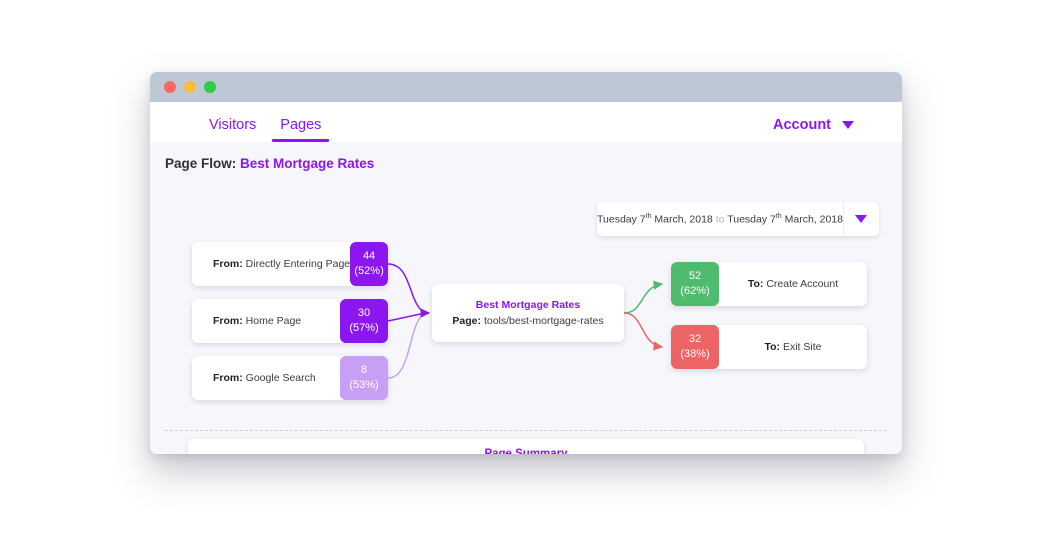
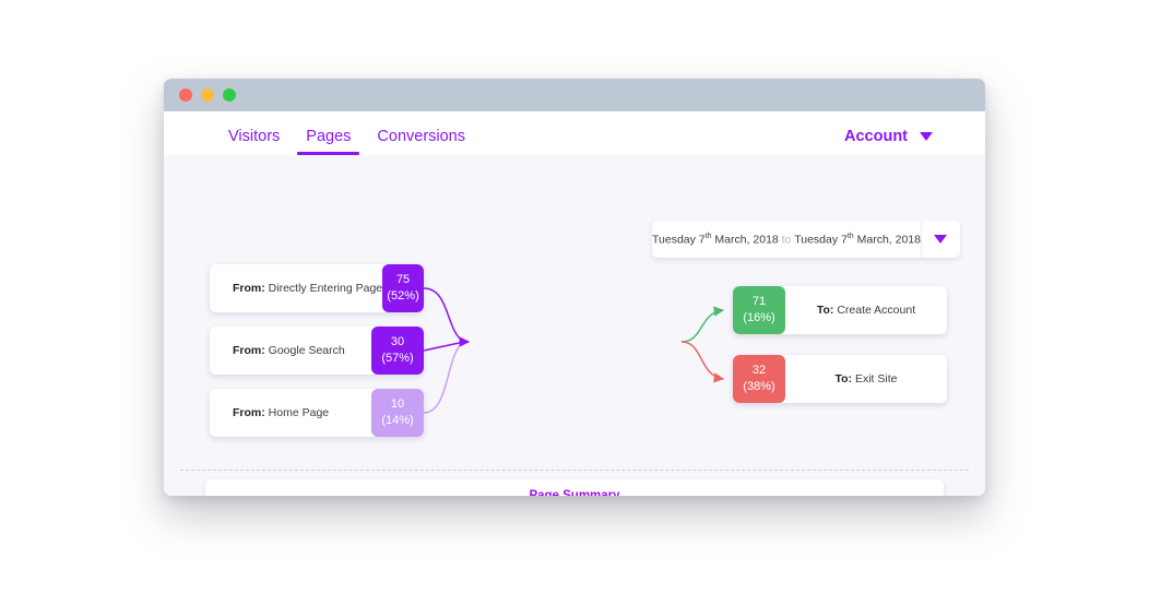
  Visitors
  Pages
+ Conversions
  Account
- Page Flow: Best Mortgage Rates
  Tuesday 7 March, 2018 to Tuesday 7 March, 2018
  From:
  Directly Entering Page
- 44
+ 75
  (52%)
  From:
- Home Page
+ Google Search
  30
  (57%)
  From:
- Google Search
+ Home Page
- 8
+ 10
- (53%)
+ (14%)
- Best Mortgage Rates
- Page: tools/best-mortgage-rates
- 52
+ 71
- (62%)
+ (16%)
  To:
  Create Account
  32
  (38%)
  To:
  Exit Site
